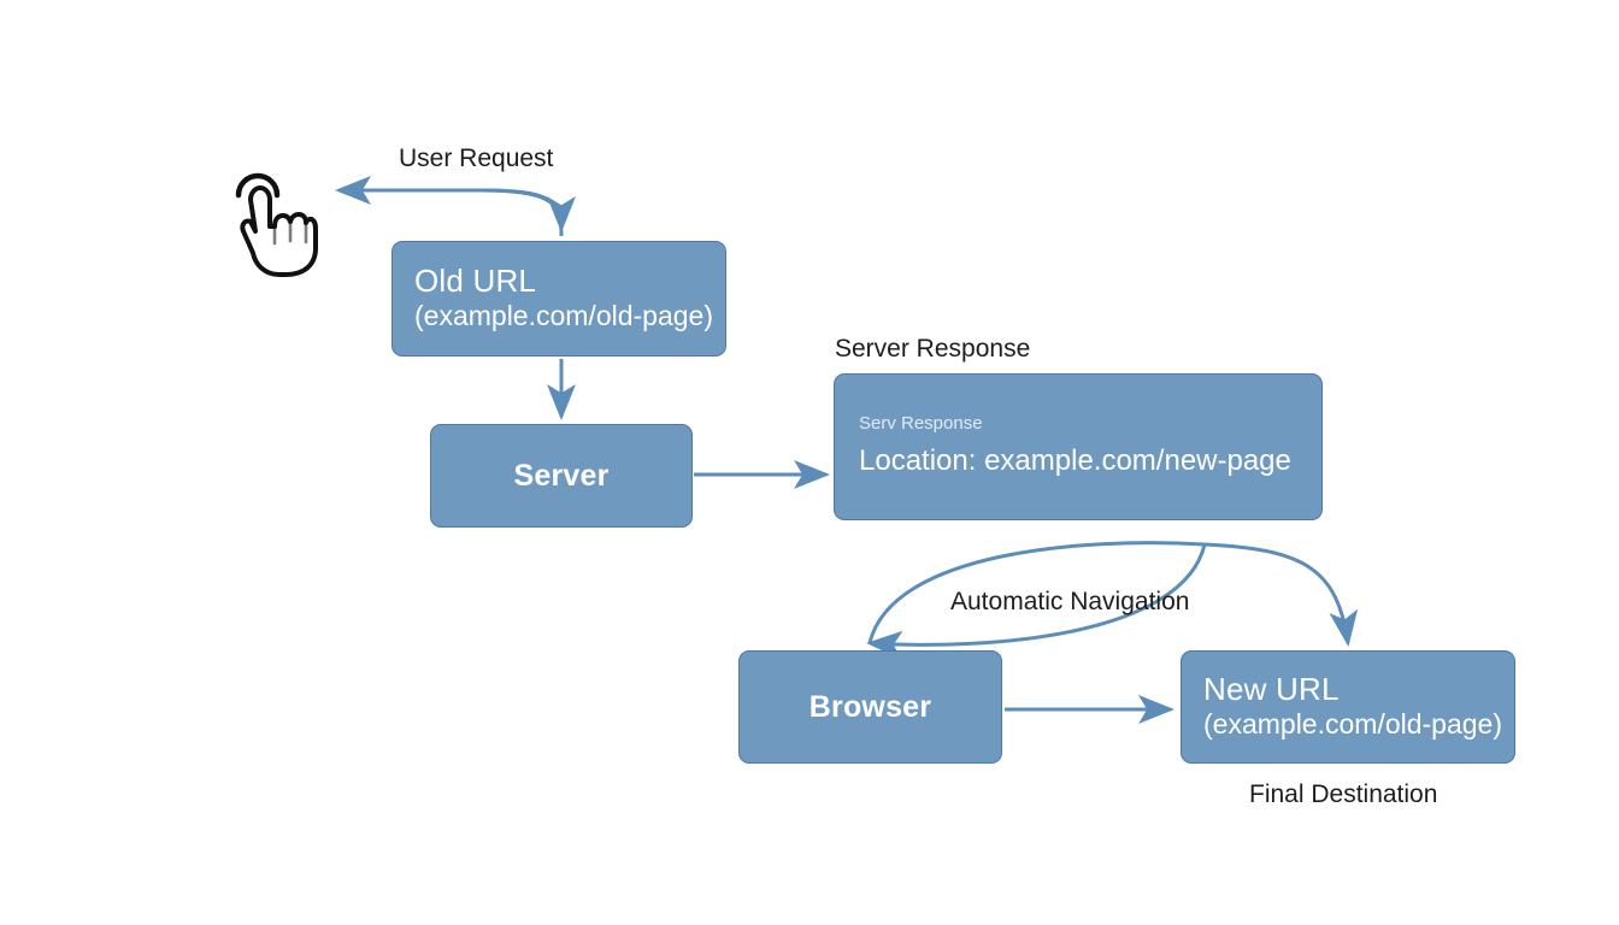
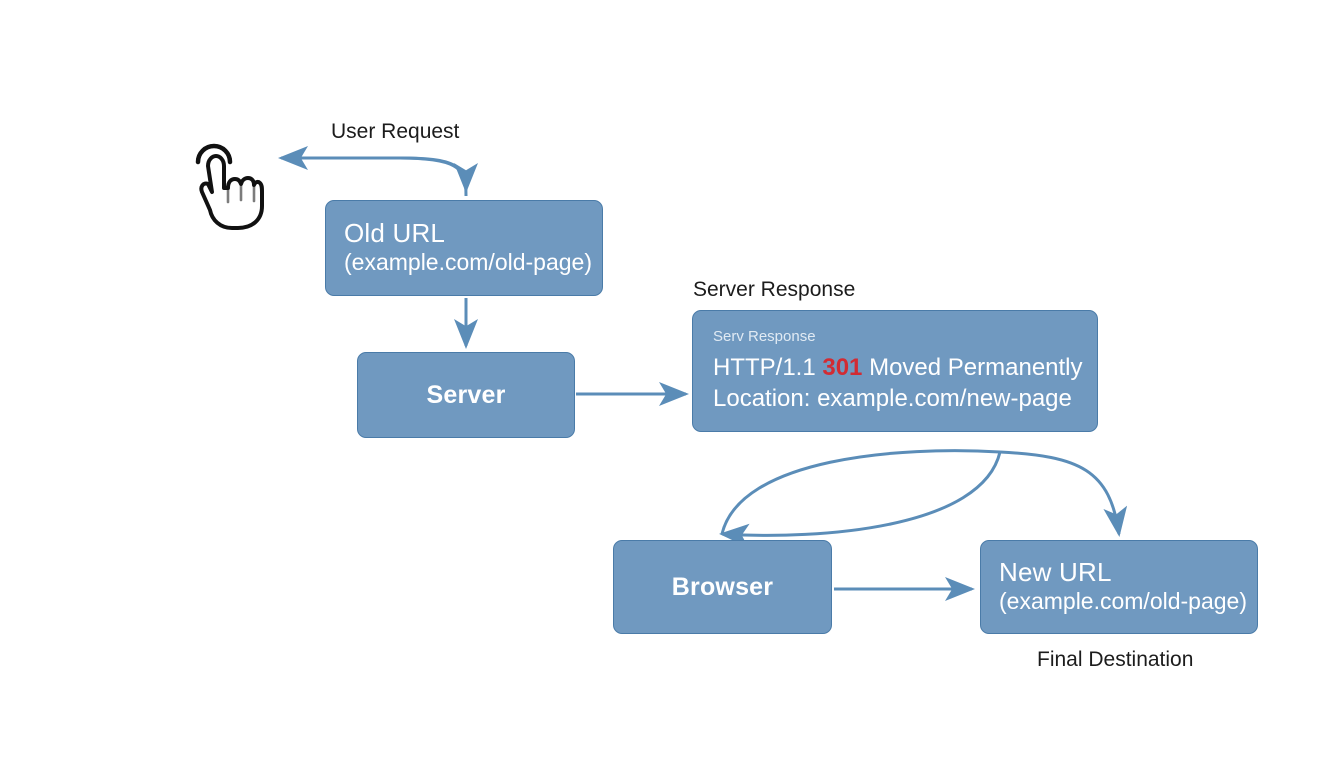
  Old URL
  (example.com/old-page)
  Server
  Serv Response
+ HTTP/1.1 301 Moved Permanently
  Location: example.com/new-page
  Browser
  New URL
  (example.com/old-page)
  User Request
  Server Response
- Automatic Navigation
  Final Destination
